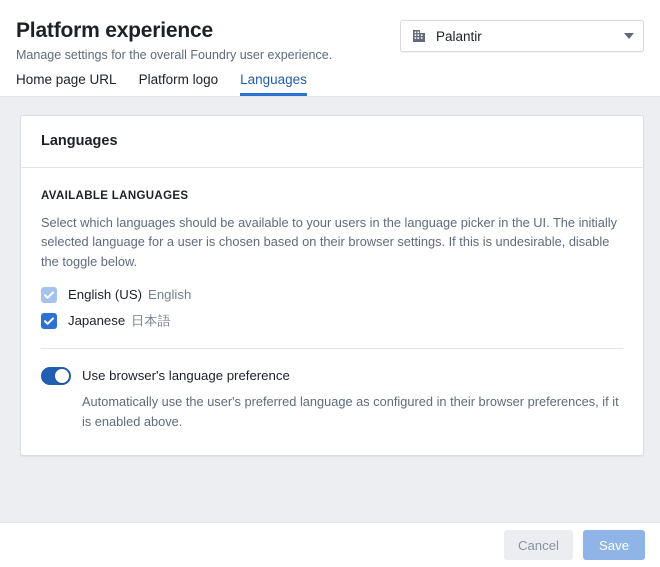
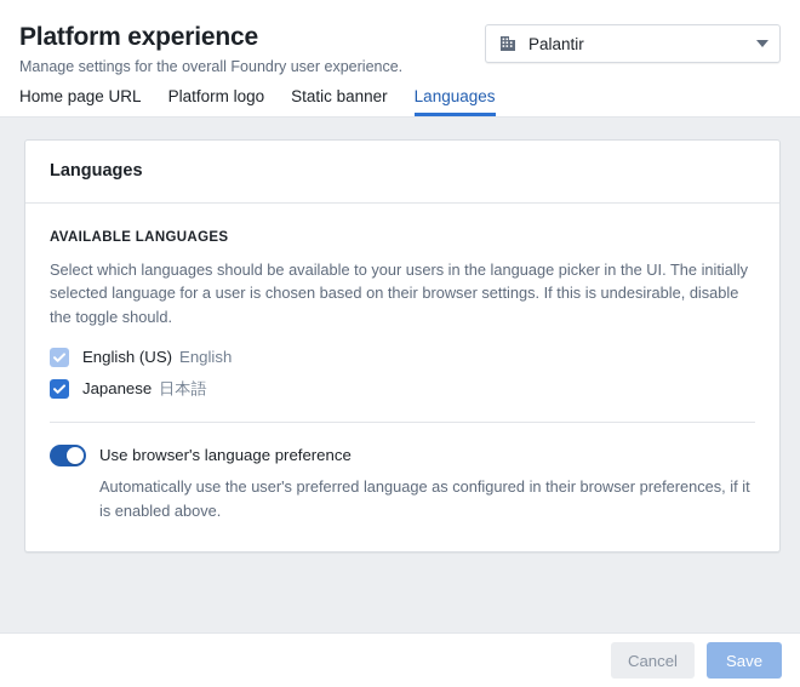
  Platform experience
  Manage settings for the overall Foundry user experience.
  Palantir
  Home page URL
  Platform logo
+ Static banner
  Languages
  Languages
  AVAILABLE LANGUAGES
- Select which languages should be available to your users in the language picker in the UI. The initially selected language for a user is chosen based on their browser settings. If this is undesirable, disable the toggle below.
+ Select which languages should be available to your users in the language picker in the UI. The initially selected language for a user is chosen based on their browser settings. If this is undesirable, disable the toggle should.
  English (US)
  English
  Japanese
  日本語
  Use browser's language preference
  Automatically use the user's preferred language as configured in their browser preferences, if it is enabled above.
  Cancel
  Save
